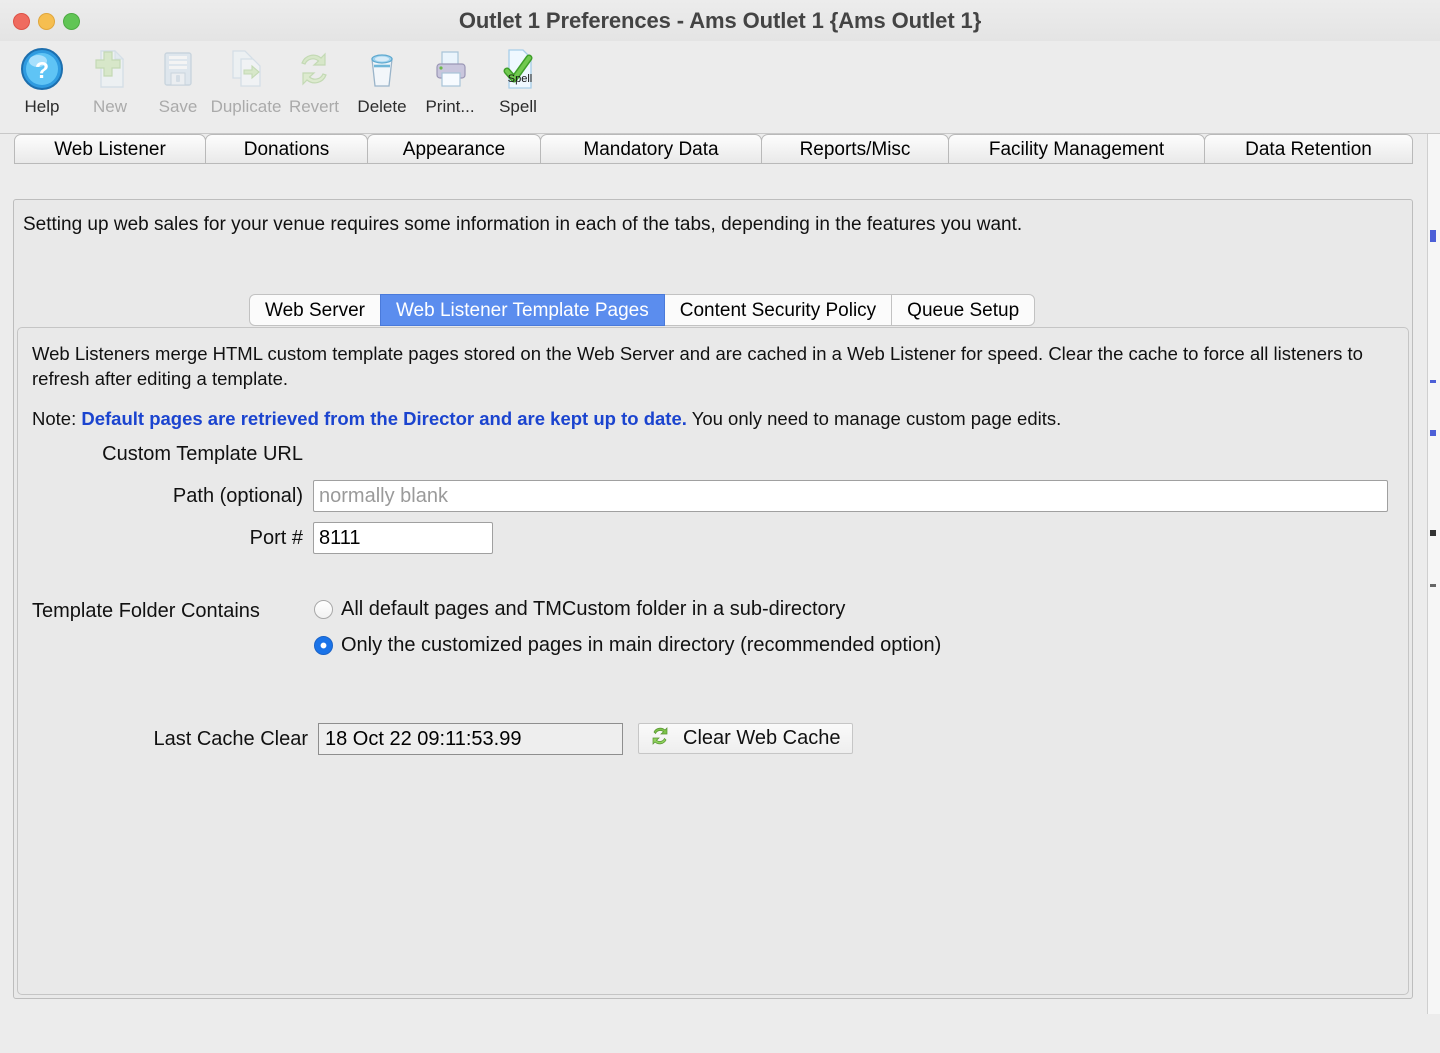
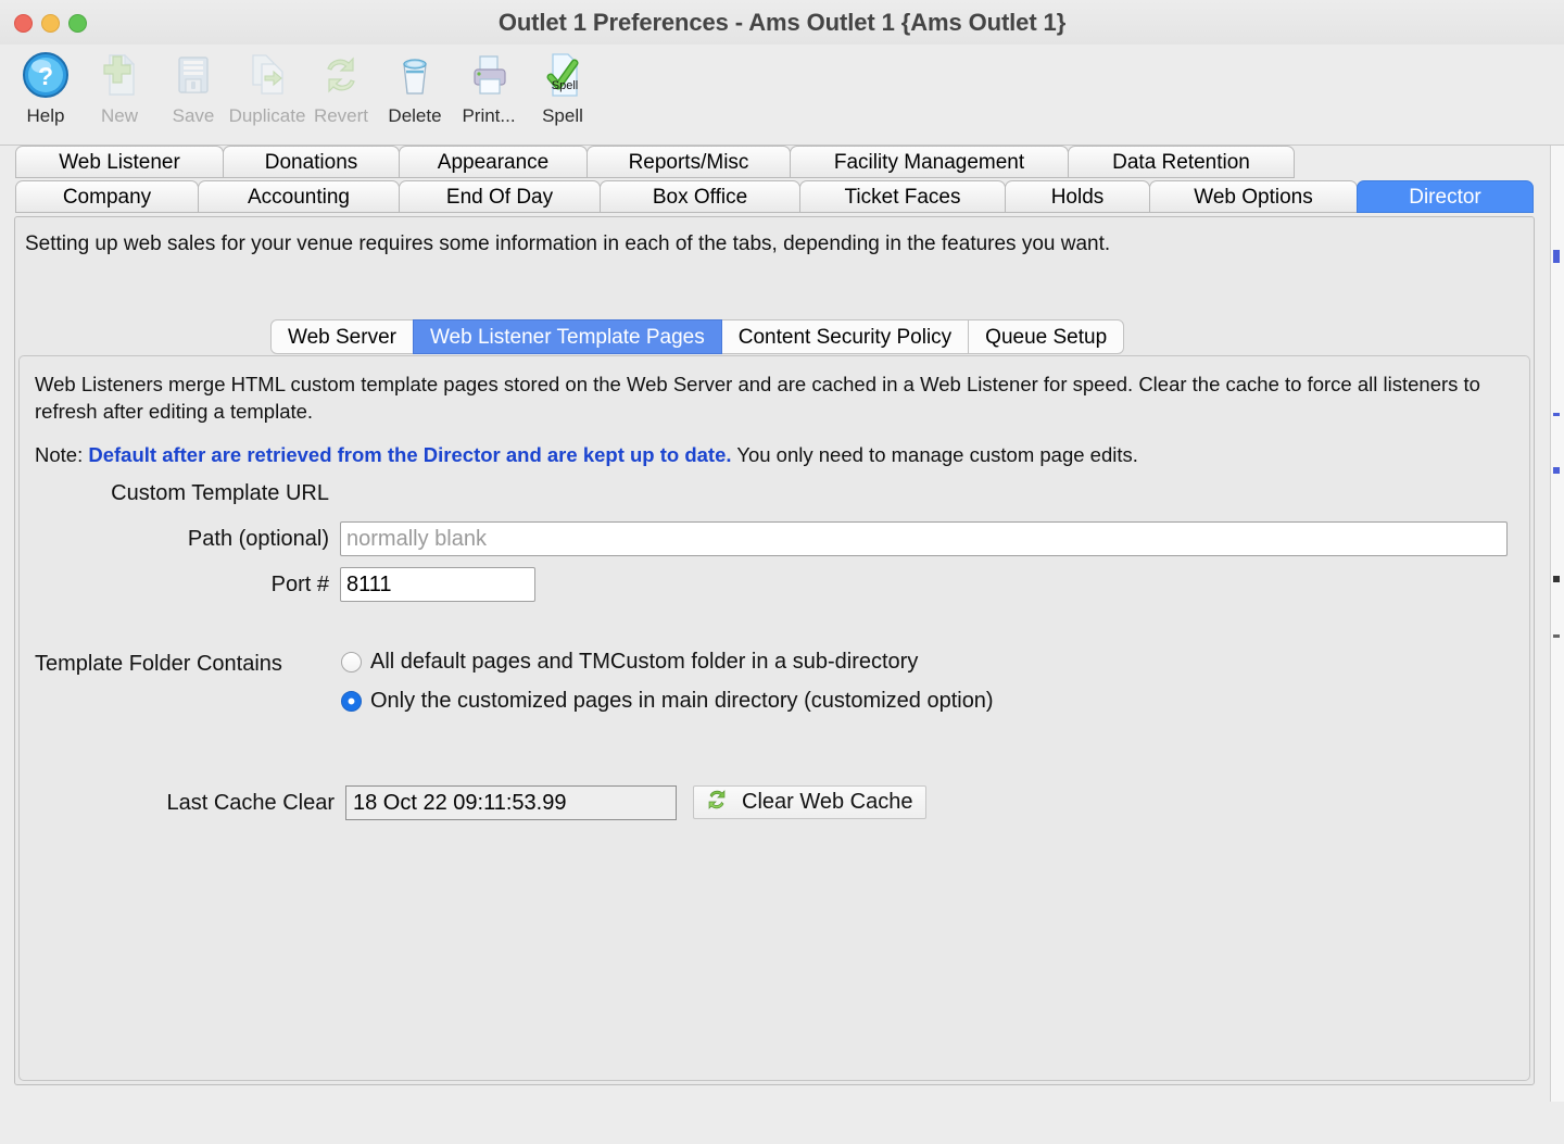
  Outlet 1 Preferences - Ams Outlet 1 {Ams Outlet 1}
  ?
  Help
  New
  Save
  Duplicate
  Revert
  Delete
  Print...
  Spell
  Spell
  Web Listener
  Donations
  Appearance
- Mandatory Data
  Reports/Misc
  Facility Management
  Data Retention
+ Company
+ Accounting
+ End Of Day
+ Box Office
+ Ticket Faces
+ Holds
+ Web Options
+ Director
  Setting up web sales for your venue requires some information in each of the tabs, depending in the features you want.
  Web Server
  Web Listener Template Pages
  Content Security Policy
  Queue Setup
  Web Listeners merge HTML custom template pages stored on the Web Server and are cached in a Web Listener for speed. Clear the cache to force all listeners to refresh after editing a template.
- Note: Default pages are retrieved from the Director and are kept up to date. You only need to manage custom page edits.
+ Note: Default after are retrieved from the Director and are kept up to date. You only need to manage custom page edits.
  Custom Template URL
  Path (optional)
  normally blank
  Port #
  8111
  Template Folder Contains
  All default pages and TMCustom folder in a sub-directory
- Only the customized pages in main directory (recommended option)
+ Only the customized pages in main directory (customized option)
  Last Cache Clear
  18 Oct 22 09:11:53.99
  Clear Web Cache
